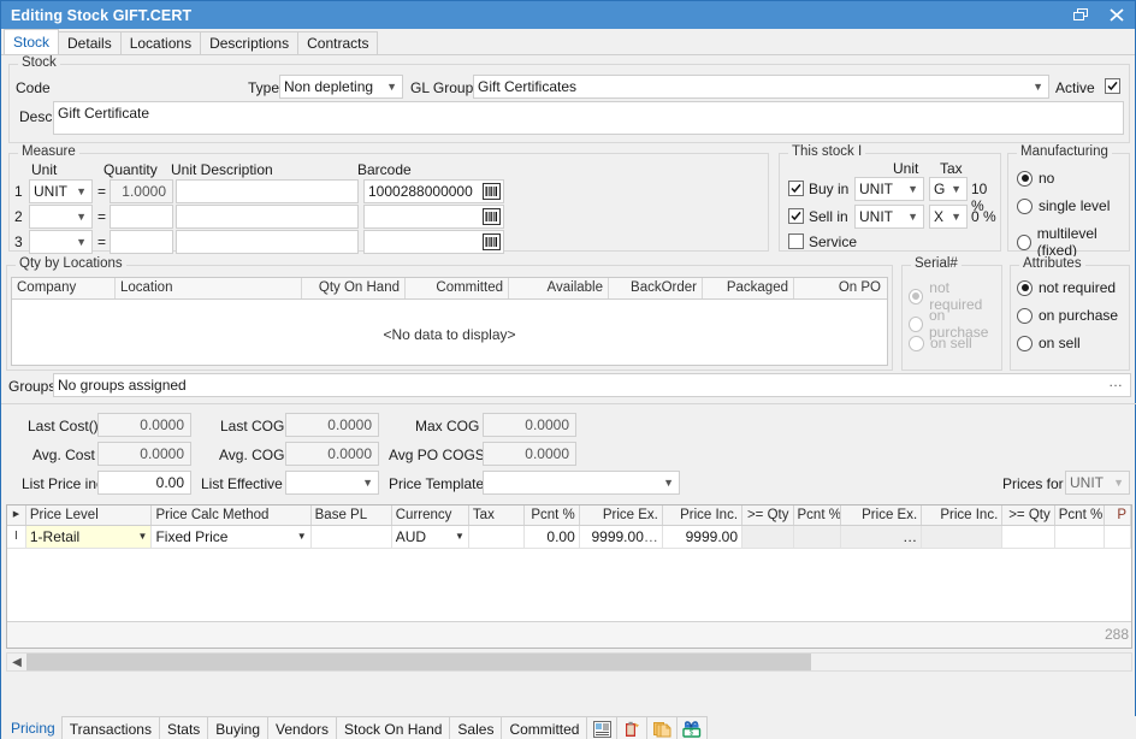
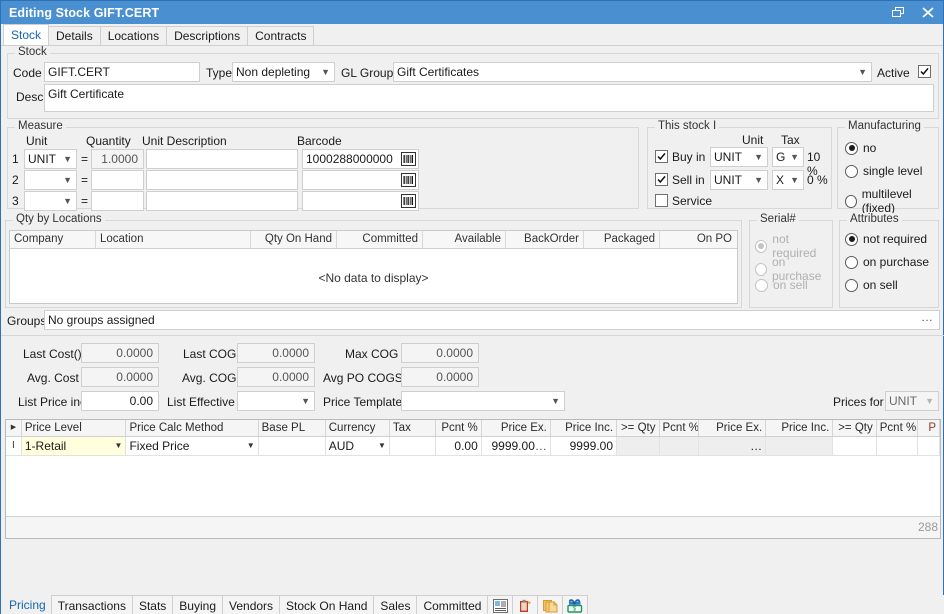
  Editing Stock GIFT.CERT
  Stock
  Details
  Locations
  Descriptions
  Contracts
  Stock
  Code
+ GIFT.CERT
  Type
  Non depleting
  ▼
  GL Group
  Gift Certificates
  ▼
  Active
  Desc
  Gift Certificate
  Measure
  Unit
  Quantity
  Unit Description
  Barcode
  1
  UNIT
  ▼
  =
  1.0000
  1000288000000
  2
  ▼
  =
  3
  ▼
  =
  This stock I
  Unit
  Tax
  Buy in
  UNIT
  ▼
  G
  ▼
  10 %
  Sell in
  UNIT
  ▼
  X
  ▼
  0 %
  Service
  Manufacturing
  no
  single level
  multilevel (fixed)
  Qty by Locations
  Company
  Location
  Qty On Hand
  Committed
  Available
  BackOrder
  Packaged
  On PO
  <No data to display>
  Serial#
  not required
  on purchase
  on sell
  Attributes
  not required
  on purchase
  on sell
  Group
  No groups assigned
  …
  Last Cost()
  0.0000
  Last COG
  0.0000
  Max COG
  0.0000
  Avg. Cost
  0.0000
  Avg. COG
  0.0000
  Avg PO COGS
  0.0000
  List Price in
  0.00
  List Effective
  ▼
  Price Template
  ▼
  Prices for
  UNIT
  ▼
  Price Level
  Price Calc Method
  Base PL
  Currency
  Tax
  Pcnt %
  Price Ex.
  Price Inc.
  >= Qty
  Pcnt %
  Price Ex.
  Price Inc.
  >= Qty
  Pcnt %
  P
  I
  1-Retail
  ▼
  Fixed Price
  ▼
  AUD
  ▼
  0.00
  9999.00…
  9999.00
  …
  288
- ◀
  Pricing
  Transactions
  Stats
  Buying
  Vendors
  Stock On Hand
  Sales
  Committed
